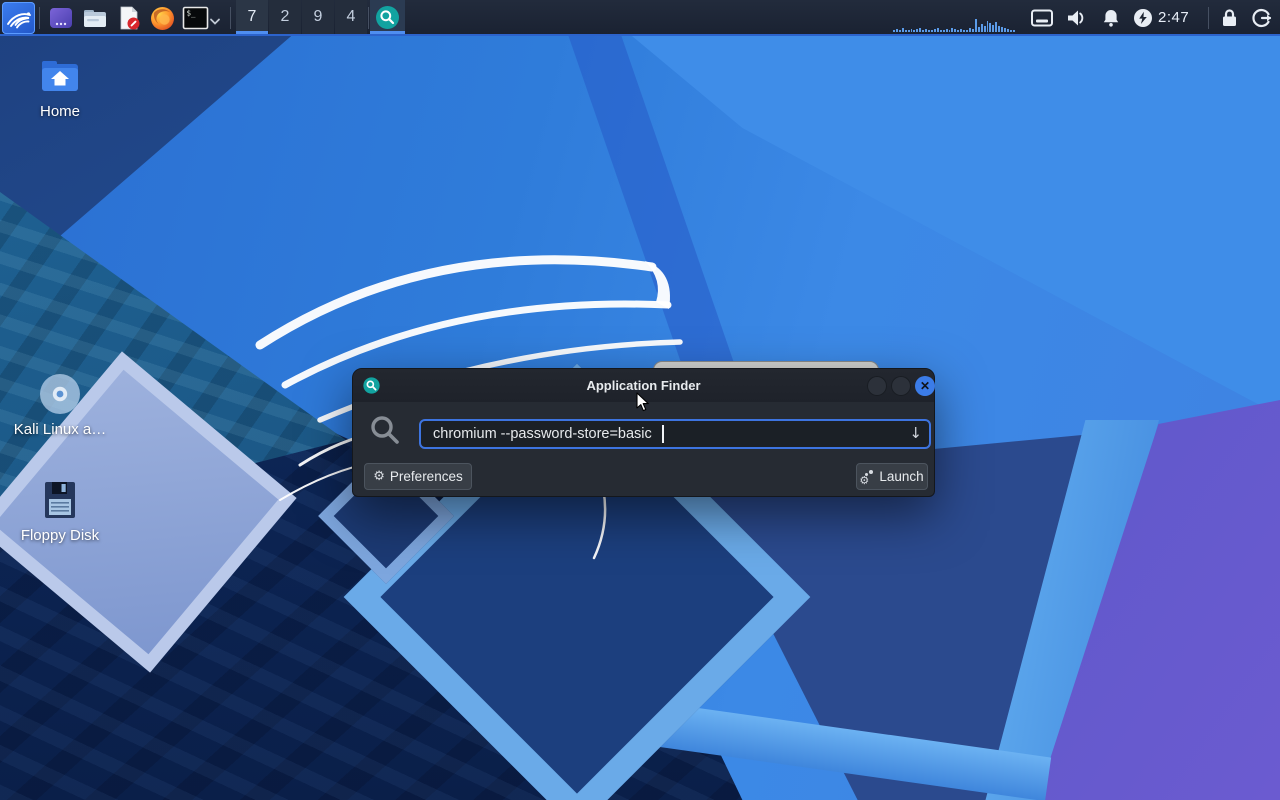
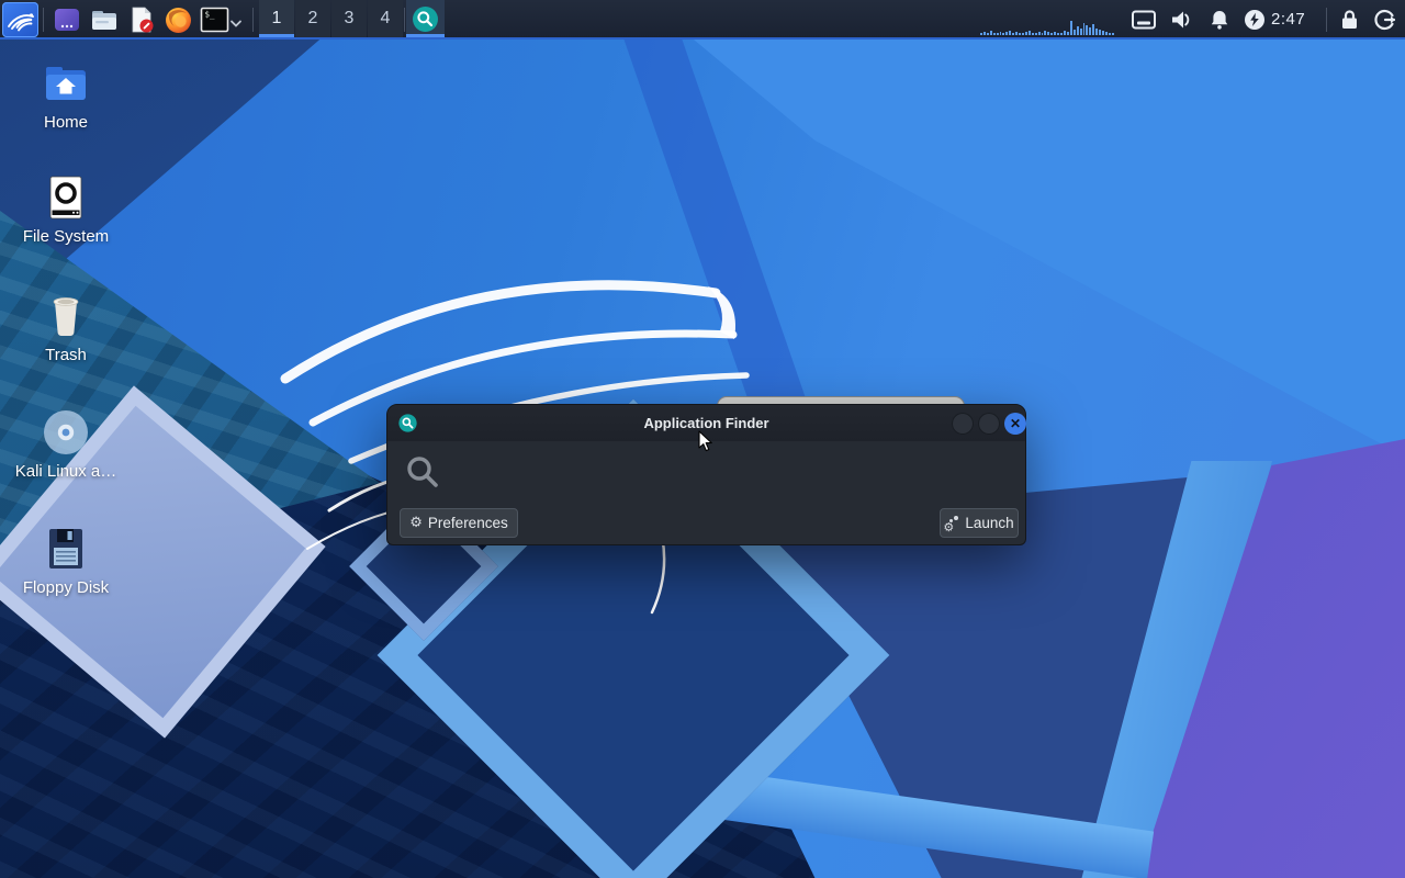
  Home
+ File System
+ Trash
  Kali Linux a…
  Floppy Disk
  $_
- 7
+ 1
  2
- 9
+ 3
  4
  2:47
  Application Finder
  ✕
- chromium --password-store=basic
- ↓
  ⚙
  Preferences
  ⚙
  Launch
